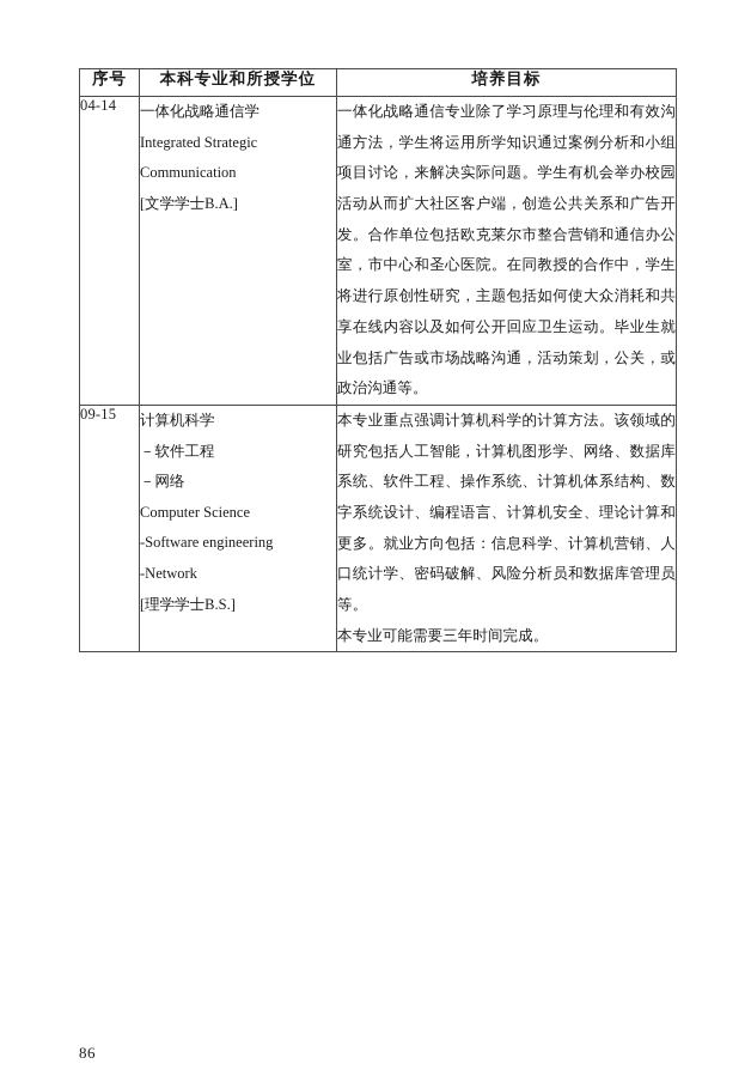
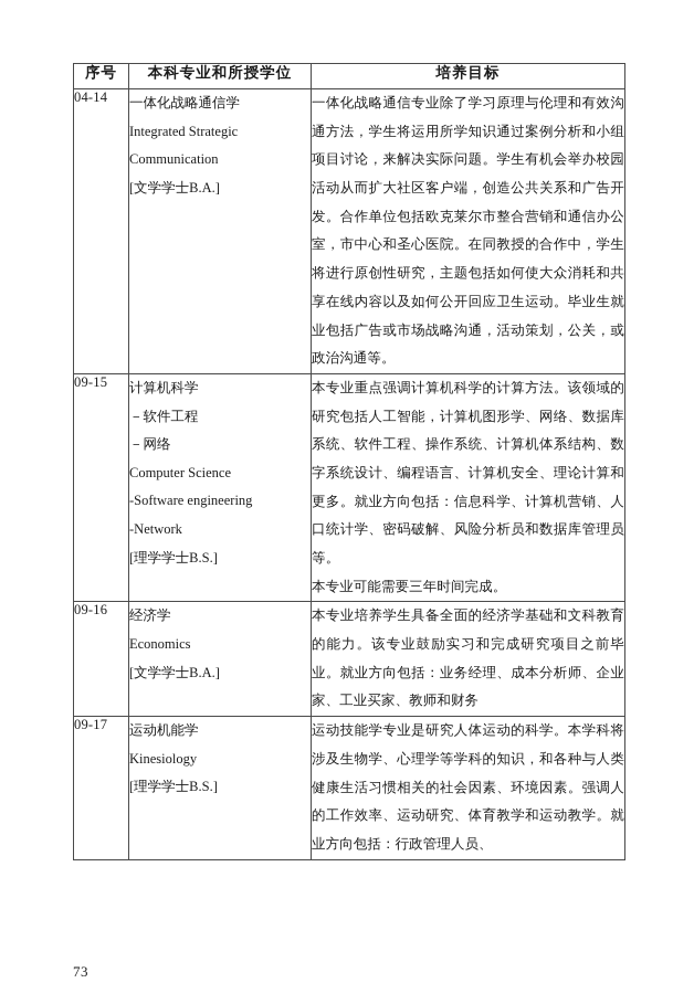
  序号	本科专业和所授学位	培养目标
  04-14	一体化战略通信学 Integrated Strategic Communication [文学学士B.A.]	一体化战略通信专业除了学习原理与伦理和有效沟通方法，学生将运用所学知识通过案例分析和小组项目讨论，来解决实际问题。学生有机会举办校园活动从而扩大社区客户端，创造公共关系和广告开发。合作单位包括欧克莱尔市整合营销和通信办公室，市中心和圣心医院。在同教授的合作中，学生将进行原创性研究，主题包括如何使大众消耗和共享在线内容以及如何公开回应卫生运动。毕业生就业包括广告或市场战略沟通，活动策划，公关，或政治沟通等。
  09-15	计算机科学 －软件工程 －网络 Computer Science -Software engineering -Network [理学学士B.S.]	本专业重点强调计算机科学的计算方法。该领域的研究包括人工智能，计算机图形学、网络、数据库系统、软件工程、操作系统、计算机体系结构、数字系统设计、编程语言、计算机安全、理论计算和更多。就业方向包括：信息科学、计算机营销、人口统计学、密码破解、风险分析员和数据库管理员等。 本专业可能需要三年时间完成。
+ 09-16	经济学 Economics [文学学士B.A.]	本专业培养学生具备全面的经济学基础和文科教育的能力。该专业鼓励实习和完成研究项目之前毕业。就业方向包括：业务经理、成本分析师、企业家、工业买家、教师和财务
+ 09-17	运动机能学 Kinesiology [理学学士B.S.]	运动技能学专业是研究人体运动的科学。本学科将涉及生物学、心理学等学科的知识，和各种与人类健康生活习惯相关的社会因素、环境因素。强调人的工作效率、运动研究、体育教学和运动教学。就业方向包括：行政管理人员、
- 86
+ 73
